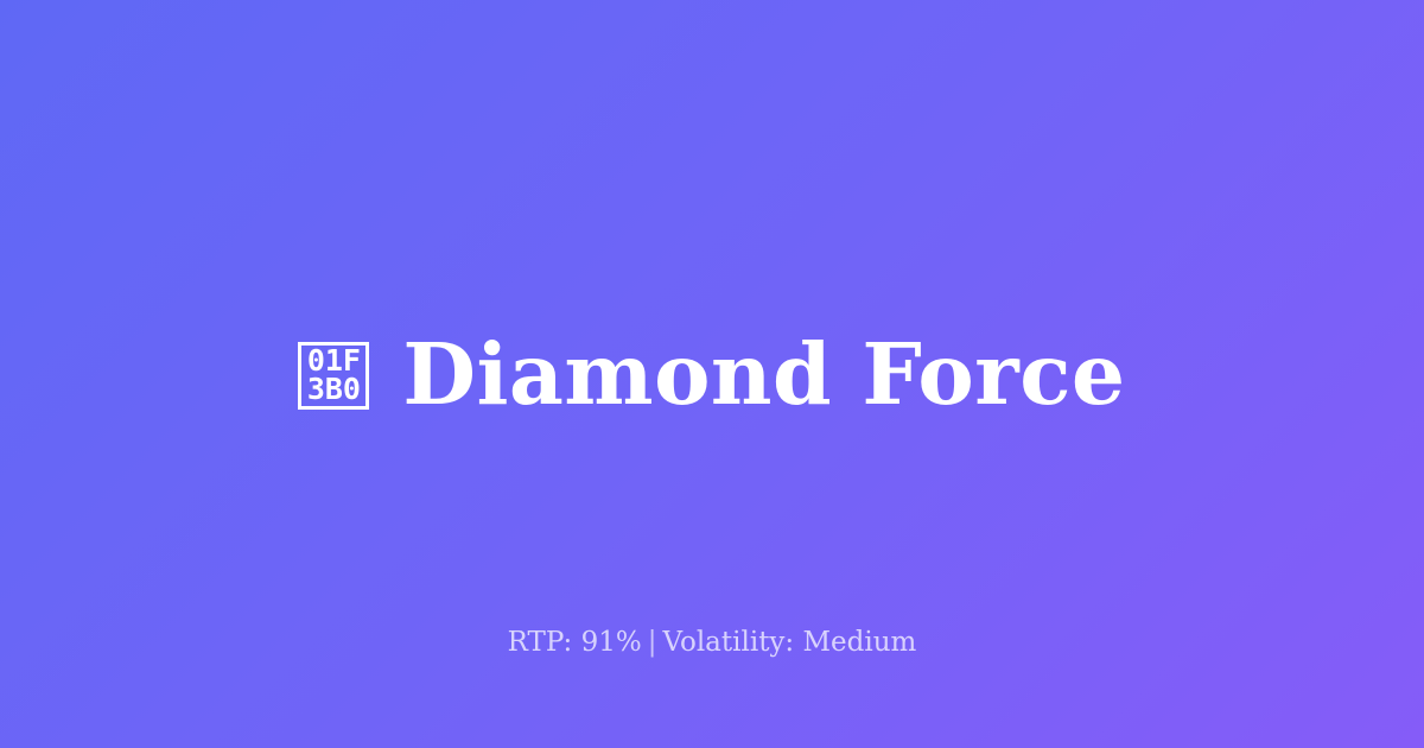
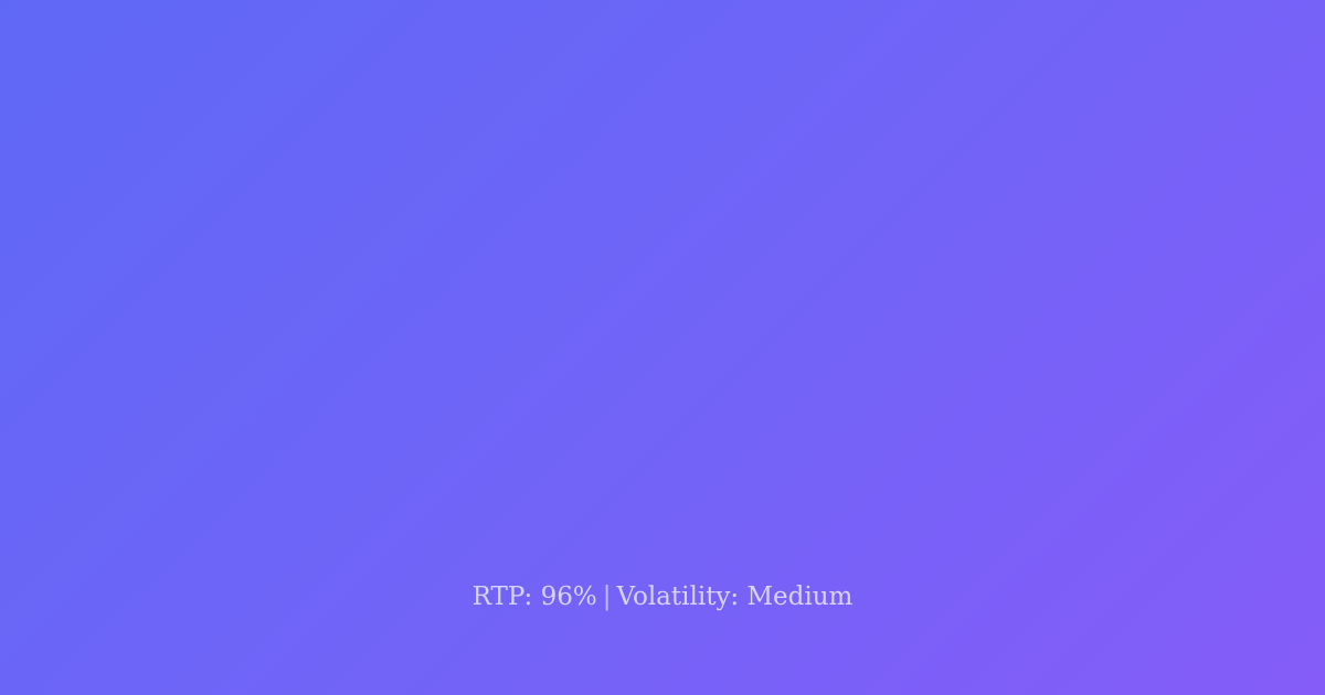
- 01F
- 3B0
- Diamond Force
- RTP: 91% | Volatility: Medium
+ RTP: 96% | Volatility: Medium
